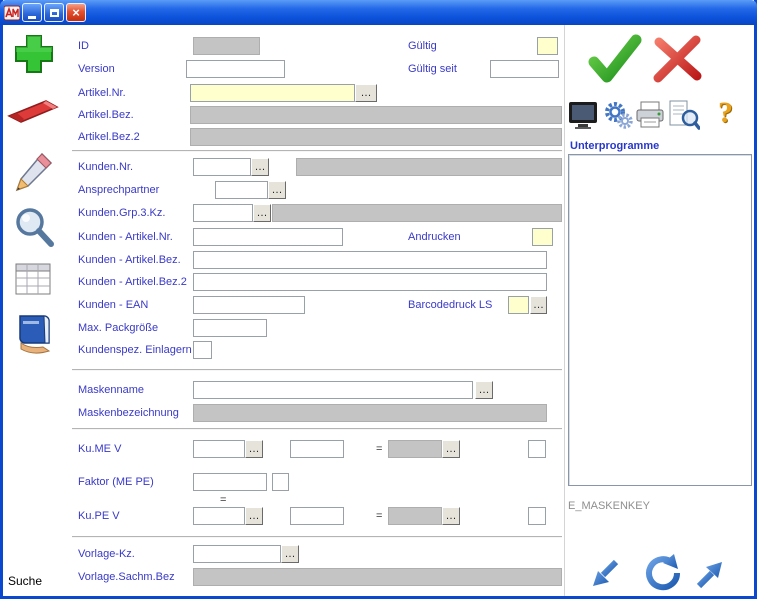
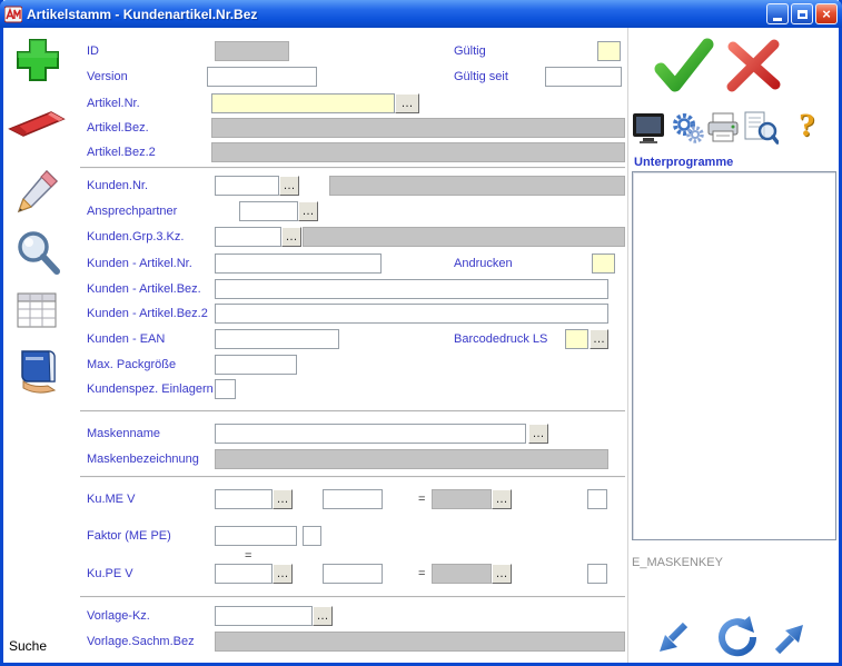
+ Artikelstamm - Kundenartikel.Nr.Bez
  ×
  Suche
  ID
  Gültig
  Version
  Gültig seit
  Artikel.Nr.
  …
  Artikel.Bez.
  Artikel.Bez.2
  Kunden.Nr.
  …
  Ansprechpartner
  …
  Kunden.Grp.3.Kz.
  …
  Kunden - Artikel.Nr.
  Andrucken
  Kunden - Artikel.Bez.
  Kunden - Artikel.Bez.2
  Kunden - EAN
  Barcodedruck LS
  …
  Max. Packgröße
  Kundenspez. Einlagern
  Maskenname
  …
  Maskenbezeichnung
  Ku.ME V
  …
  =
  …
  Faktor (ME PE)
  =
  Ku.PE V
  …
  =
  …
  Vorlage-Kz.
  …
  Vorlage.Sachm.Bez
  ?
  Unterprogramme
  E_MASKENKEY
